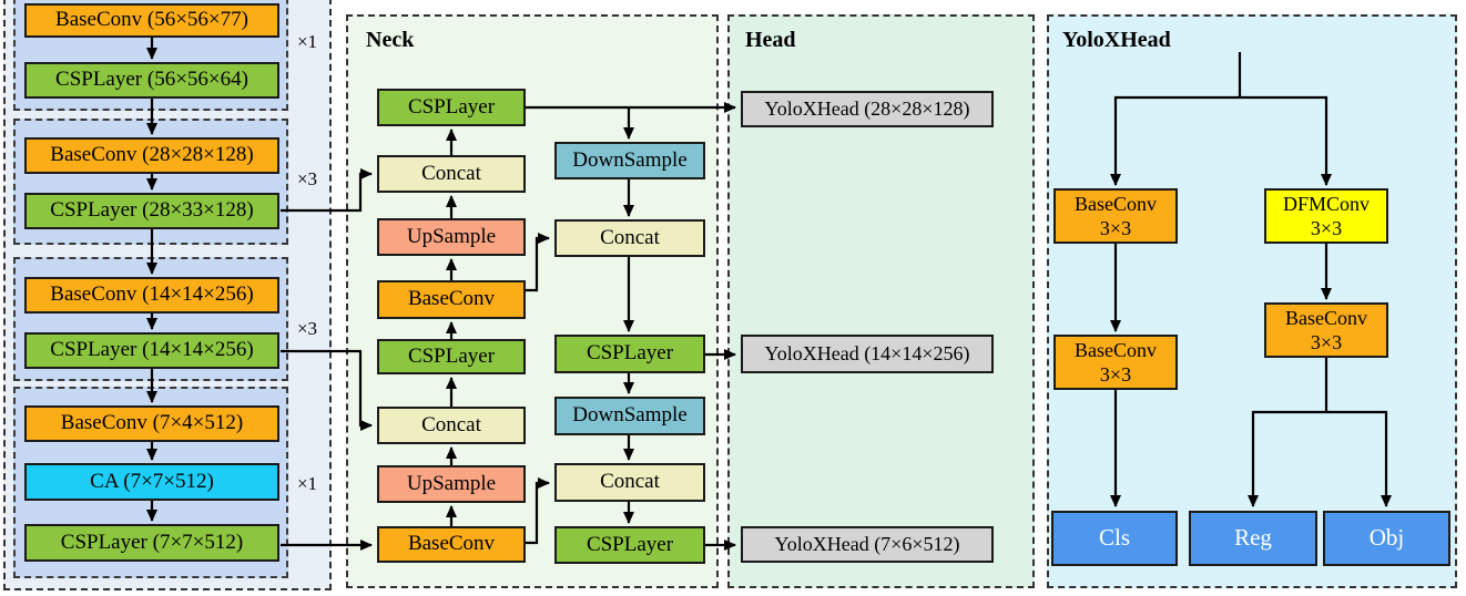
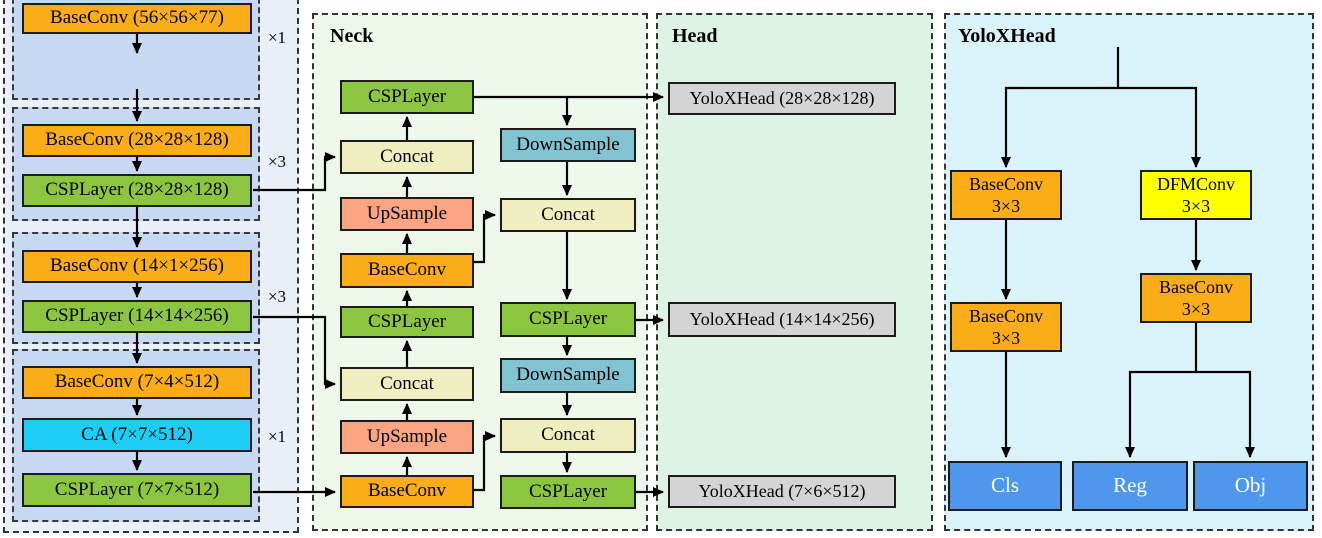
  ×1
  ×3
  ×3
  ×1
  BaseConv (56×56×77)
- CSPLayer (56×56×64)
  BaseConv (28×28×128)
- CSPLayer (28×33×128)
+ CSPLayer (28×28×128)
- BaseConv (14×14×256)
+ BaseConv (14×1×256)
  CSPLayer (14×14×256)
  BaseConv (7×4×512)
  CA (7×7×512)
  CSPLayer (7×7×512)
  Neck
  CSPLayer
  Concat
  UpSample
  BaseConv
  CSPLayer
  Concat
  UpSample
  BaseConv
  DownSample
  Concat
  CSPLayer
  DownSample
  Concat
  CSPLayer
  Head
  YoloXHead (28×28×128)
  YoloXHead (14×14×256)
  YoloXHead (7×6×512)
  YoloXHead
  BaseConv
  3×3
  DFMConv
  3×3
  BaseConv
  3×3
  BaseConv
  3×3
  Cls
  Reg
  Obj
